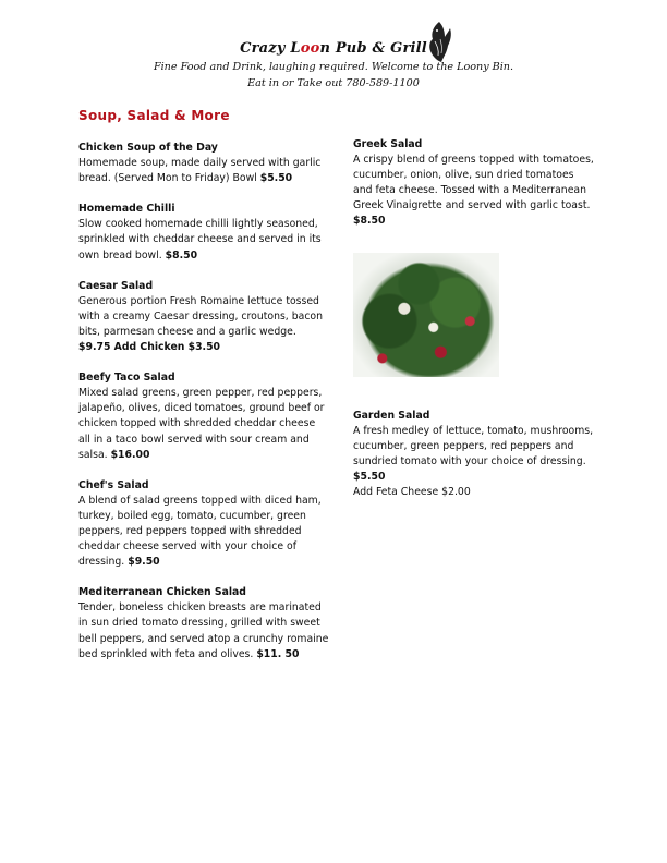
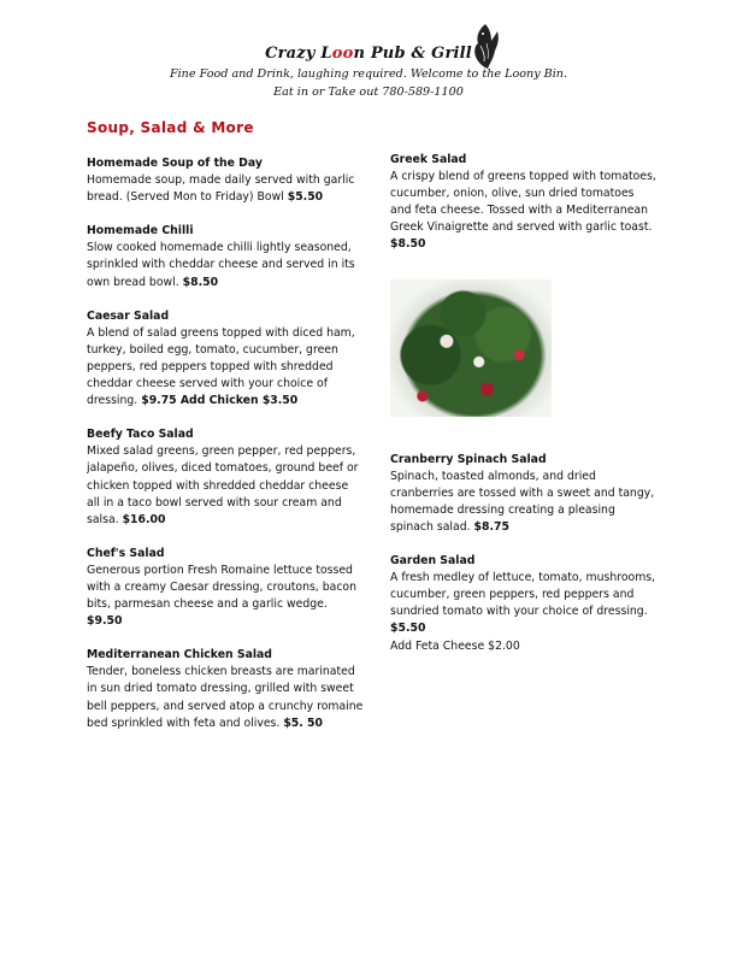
  Crazy Loon Pub & Grill
  Fine Food and Drink, laughing required. Welcome to the Loony Bin.
  Eat in or Take out 780-589-1100
  Soup, Salad & More
- Chicken Soup of the Day
+ Homemade Soup of the Day
  Homemade soup, made daily served with garlic bread. (Served Mon to Friday) Bowl $5.50
  Homemade Chilli
  Slow cooked homemade chilli lightly seasoned, sprinkled with cheddar cheese and served in its own bread bowl. $8.50
  Caesar Salad
- Generous portion Fresh Romaine lettuce tossed with a creamy Caesar dressing, croutons, bacon bits, parmesan cheese and a garlic wedge. $9.75 Add Chicken $3.50
+ A blend of salad greens topped with diced ham, turkey, boiled egg, tomato, cucumber, green peppers, red peppers topped with shredded cheddar cheese served with your choice of dressing. $9.75 Add Chicken $3.50
  Beefy Taco Salad
  Mixed salad greens, green pepper, red peppers, jalapeño, olives, diced tomatoes, ground beef or chicken topped with shredded cheddar cheese all in a taco bowl served with sour cream and salsa. $16.00
  Chef's Salad
- A blend of salad greens topped with diced ham, turkey, boiled egg, tomato, cucumber, green peppers, red peppers topped with shredded cheddar cheese served with your choice of dressing. $9.50
+ Generous portion Fresh Romaine lettuce tossed with a creamy Caesar dressing, croutons, bacon bits, parmesan cheese and a garlic wedge. $9.50
  Mediterranean Chicken Salad
- Tender, boneless chicken breasts are marinated in sun dried tomato dressing, grilled with sweet bell peppers, and served atop a crunchy romaine bed sprinkled with feta and olives. $11. 50
+ Tender, boneless chicken breasts are marinated in sun dried tomato dressing, grilled with sweet bell peppers, and served atop a crunchy romaine bed sprinkled with feta and olives. $5. 50
  Greek Salad
  A crispy blend of greens topped with tomatoes, cucumber, onion, olive, sun dried tomatoes and feta cheese. Tossed with a Mediterranean Greek Vinaigrette and served with garlic toast. $8.50
+ Cranberry Spinach Salad
+ Spinach, toasted almonds, and dried cranberries are tossed with a sweet and tangy, homemade dressing creating a pleasing spinach salad. $8.75
  Garden Salad
  A fresh medley of lettuce, tomato, mushrooms, cucumber, green peppers, red peppers and sundried tomato with your choice of dressing. $5.50
  Add Feta Cheese $2.00
